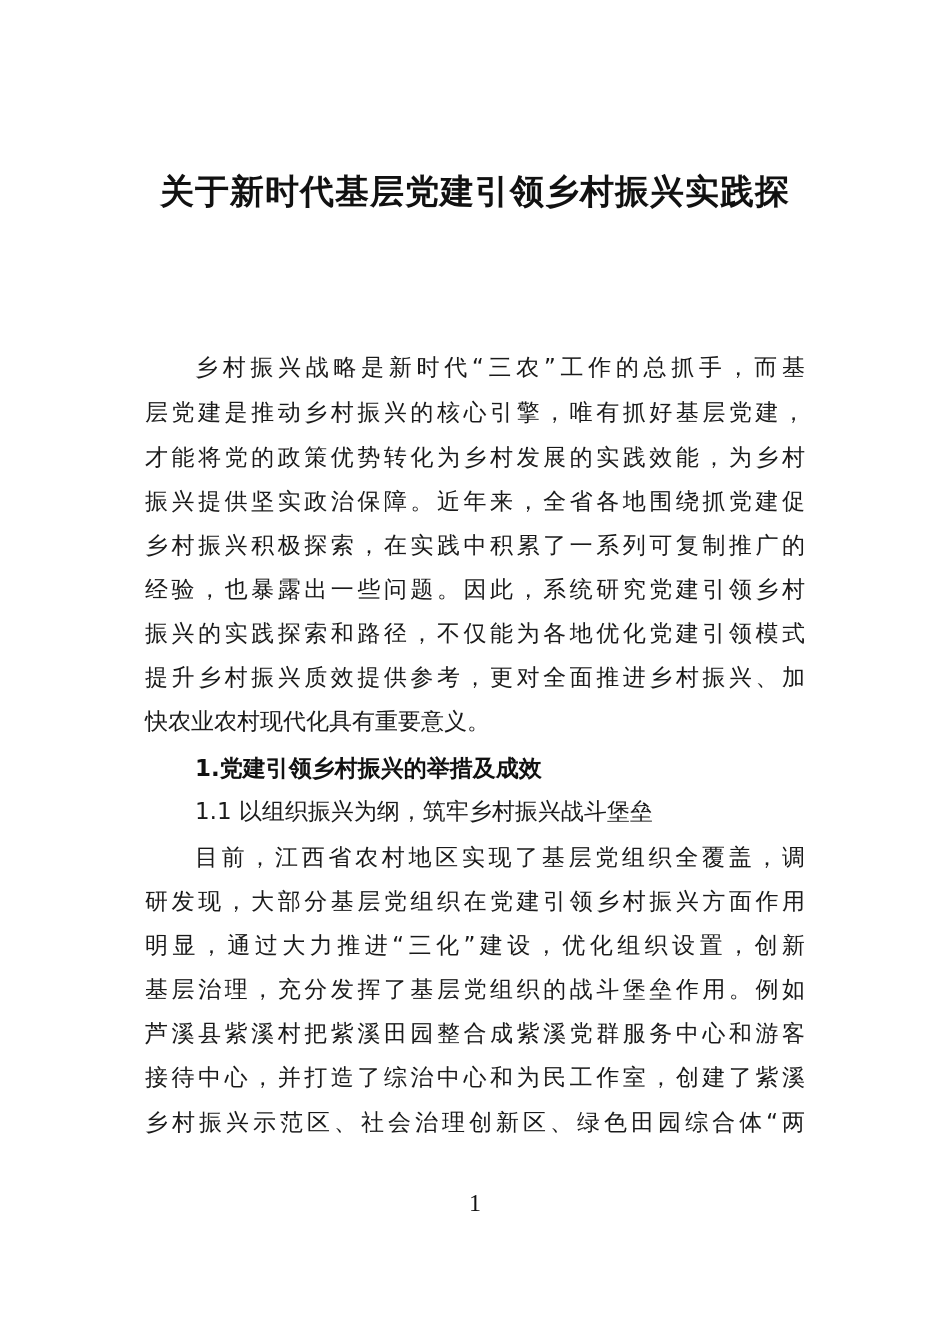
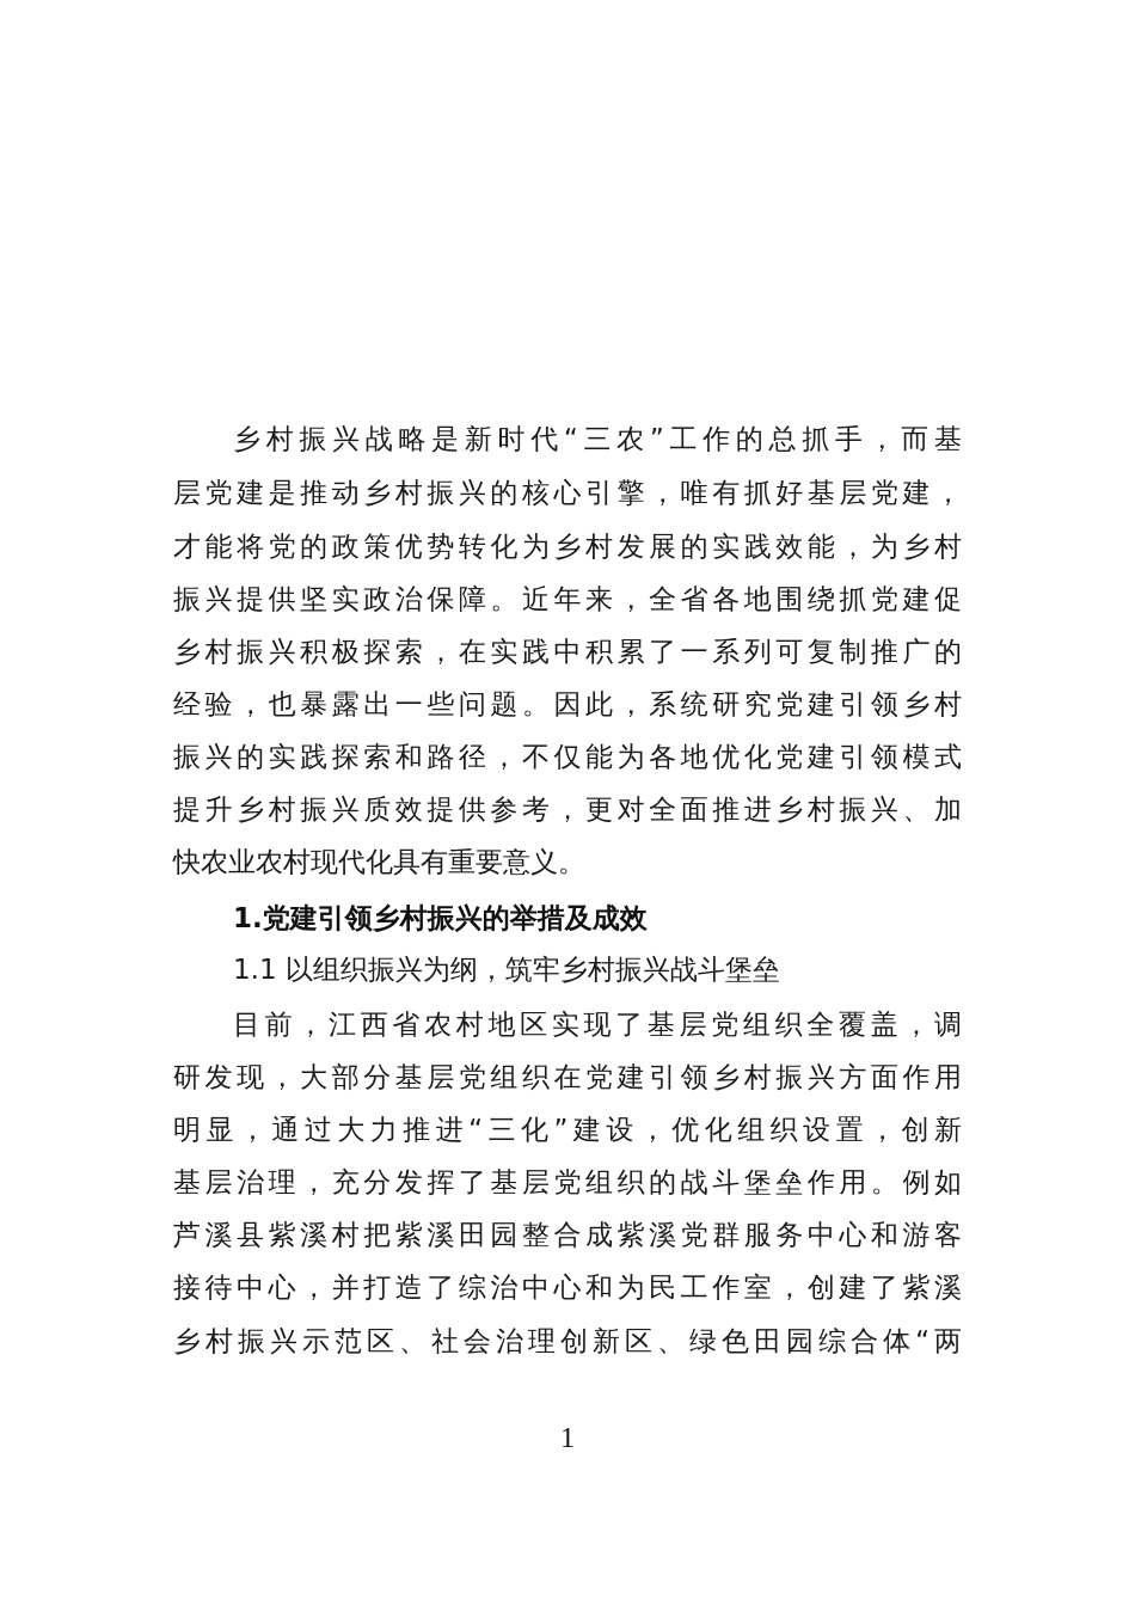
- 关于新时代基层党建引领乡村振兴实践探
  乡村振兴战略是新时代“三农”工作的总抓手，而基
  层党建是推动乡村振兴的核心引擎，唯有抓好基层党建，
  才能将党的政策优势转化为乡村发展的实践效能，为乡村
  振兴提供坚实政治保障。近年来，全省各地围绕抓党建促
  乡村振兴积极探索，在实践中积累了一系列可复制推广的
  经验，也暴露出一些问题。因此，系统研究党建引领乡村
  振兴的实践探索和路径，不仅能为各地优化党建引领模式
  提升乡村振兴质效提供参考，更对全面推进乡村振兴、加
  快农业农村现代化具有重要意义。
  1.党建引领乡村振兴的举措及成效
  1.1 以组织振兴为纲，筑牢乡村振兴战斗堡垒
  目前，江西省农村地区实现了基层党组织全覆盖，调
  研发现，大部分基层党组织在党建引领乡村振兴方面作用
  明显，通过大力推进“三化”建设，优化组织设置，创新
  基层治理，充分发挥了基层党组织的战斗堡垒作用。例如
  芦溪县紫溪村把紫溪田园整合成紫溪党群服务中心和游客
  接待中心，并打造了综治中心和为民工作室，创建了紫溪
  乡村振兴示范区、社会治理创新区、绿色田园综合体“两
  1
